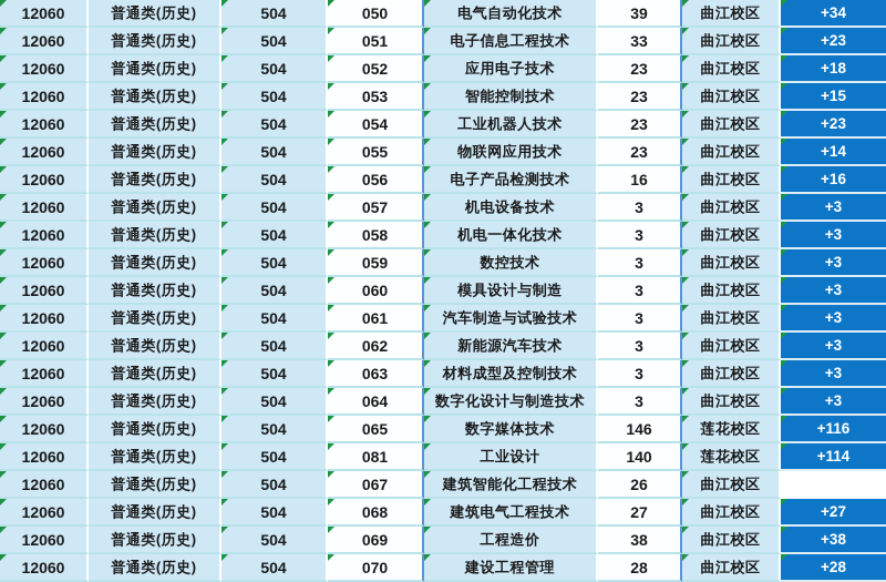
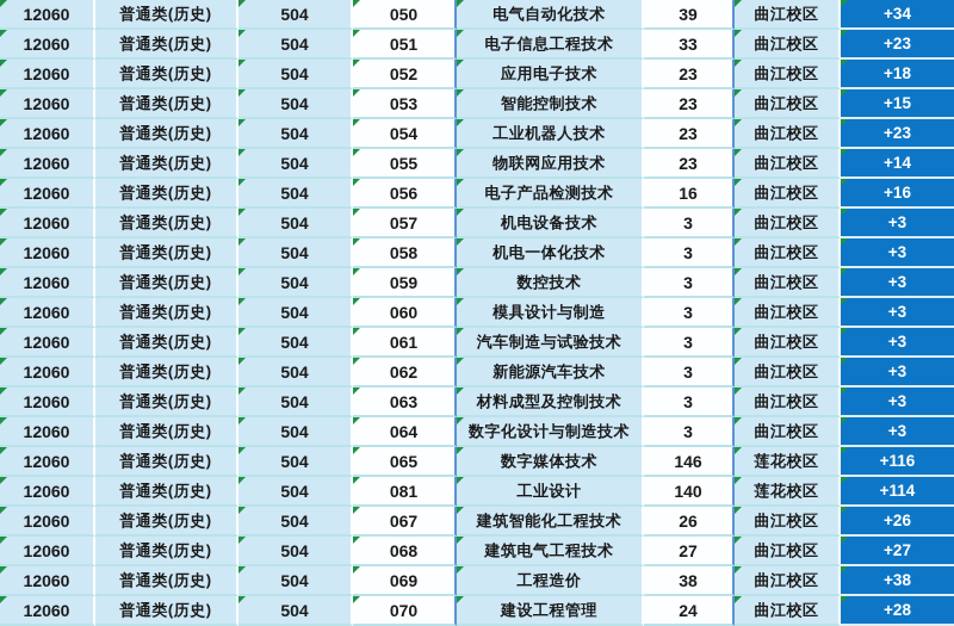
  12060
  普通类(历史)
  504
  050
  电气自动化技术
  39
  曲江校区
  +34
  12060
  普通类(历史)
  504
  051
  电子信息工程技术
  33
  曲江校区
  +23
  12060
  普通类(历史)
  504
  052
  应用电子技术
  23
  曲江校区
  +18
  12060
  普通类(历史)
  504
  053
  智能控制技术
  23
  曲江校区
  +15
  12060
  普通类(历史)
  504
  054
  工业机器人技术
  23
  曲江校区
  +23
  12060
  普通类(历史)
  504
  055
  物联网应用技术
  23
  曲江校区
  +14
  12060
  普通类(历史)
  504
  056
  电子产品检测技术
  16
  曲江校区
  +16
  12060
  普通类(历史)
  504
  057
  机电设备技术
  3
  曲江校区
  +3
  12060
  普通类(历史)
  504
  058
  机电一体化技术
  3
  曲江校区
  +3
  12060
  普通类(历史)
  504
  059
  数控技术
  3
  曲江校区
  +3
  12060
  普通类(历史)
  504
  060
  模具设计与制造
  3
  曲江校区
  +3
  12060
  普通类(历史)
  504
  061
  汽车制造与试验技术
  3
  曲江校区
  +3
  12060
  普通类(历史)
  504
  062
  新能源汽车技术
  3
  曲江校区
  +3
  12060
  普通类(历史)
  504
  063
  材料成型及控制技术
  3
  曲江校区
  +3
  12060
  普通类(历史)
  504
  064
  数字化设计与制造技术
  3
  曲江校区
  +3
  12060
  普通类(历史)
  504
  065
  数字媒体技术
  146
  莲花校区
  +116
  12060
  普通类(历史)
  504
  081
  工业设计
  140
  莲花校区
  +114
  12060
  普通类(历史)
  504
  067
  建筑智能化工程技术
  26
  曲江校区
+ +26
  12060
  普通类(历史)
  504
  068
  建筑电气工程技术
  27
  曲江校区
  +27
  12060
  普通类(历史)
  504
  069
  工程造价
  38
  曲江校区
  +38
  12060
  普通类(历史)
  504
  070
  建设工程管理
- 28
+ 24
  曲江校区
  +28
